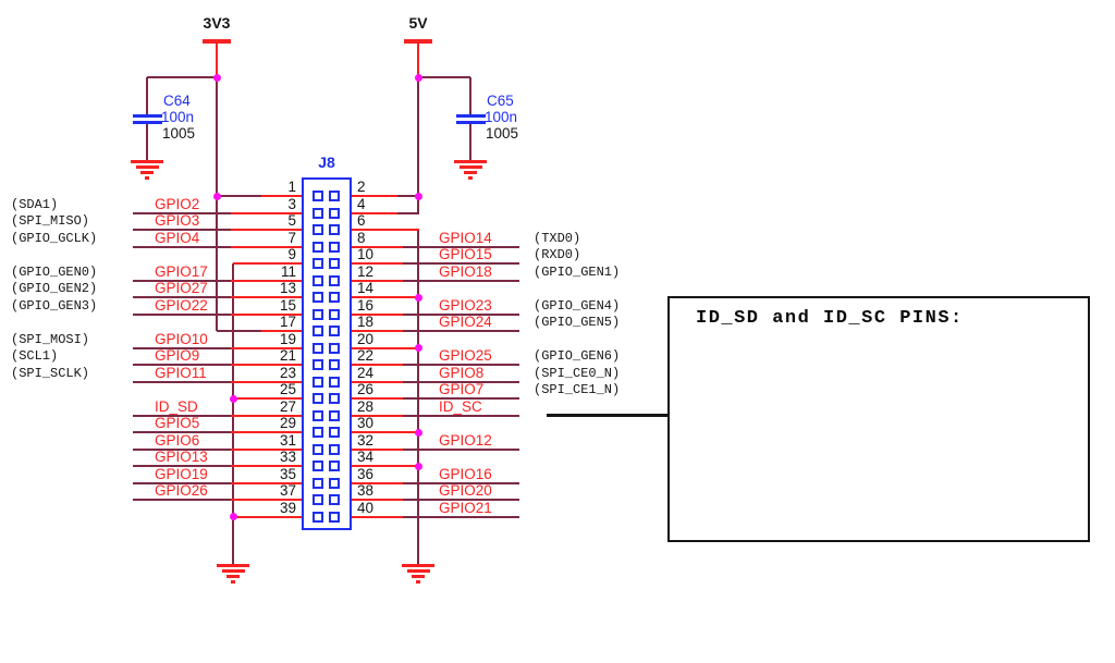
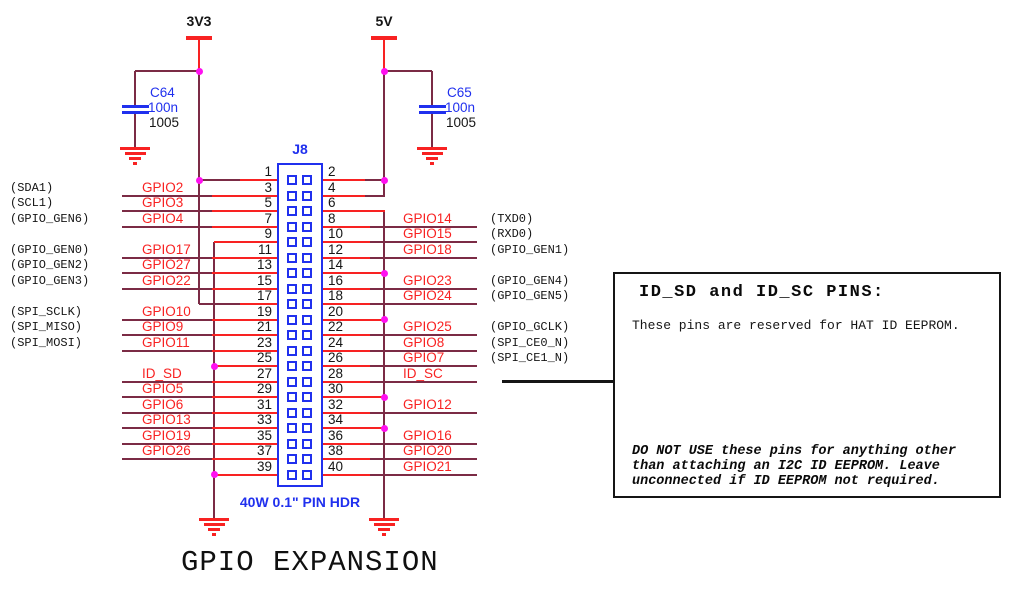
  3V3
  5V
  C64
  100n
  1005
  C65
  100n
  1005
  J8
+ 40W 0.1" PIN HDR
  ID_SD and ID_SC PINS:
+ These pins are reserved for HAT ID EEPROM.
+ DO NOT USE these pins for anything other
+ than attaching an I2C ID EEPROM. Leave
+ unconnected if ID EEPROM not required.
+ GPIO EXPANSION
  1
  2
  3
  GPIO2
  (SDA1)
  4
  5
  GPIO3
- (SPI_MISO)
+ (SCL1)
  6
  7
  GPIO4
- (GPIO_GCLK)
+ (GPIO_GEN6)
  8
  GPIO14
  (TXD0)
  9
  10
  GPIO15
  (RXD0)
  11
  GPIO17
  (GPIO_GEN0)
  12
  GPIO18
  (GPIO_GEN1)
  13
  GPIO27
  (GPIO_GEN2)
  14
  15
  GPIO22
  (GPIO_GEN3)
  16
  GPIO23
  (GPIO_GEN4)
  17
  18
  GPIO24
  (GPIO_GEN5)
  19
  GPIO10
- (SPI_MOSI)
+ (SPI_SCLK)
  20
  21
  GPIO9
- (SCL1)
+ (SPI_MISO)
  22
  GPIO25
- (GPIO_GEN6)
+ (GPIO_GCLK)
  23
  GPIO11
- (SPI_SCLK)
+ (SPI_MOSI)
  24
  GPIO8
  (SPI_CE0_N)
  25
  26
  GPIO7
  (SPI_CE1_N)
  27
  ID_SD
  28
  ID_SC
  29
  GPIO5
  30
  31
  GPIO6
  32
  GPIO12
  33
  GPIO13
  34
  35
  GPIO19
  36
  GPIO16
  37
  GPIO26
  38
  GPIO20
  39
  40
  GPIO21
